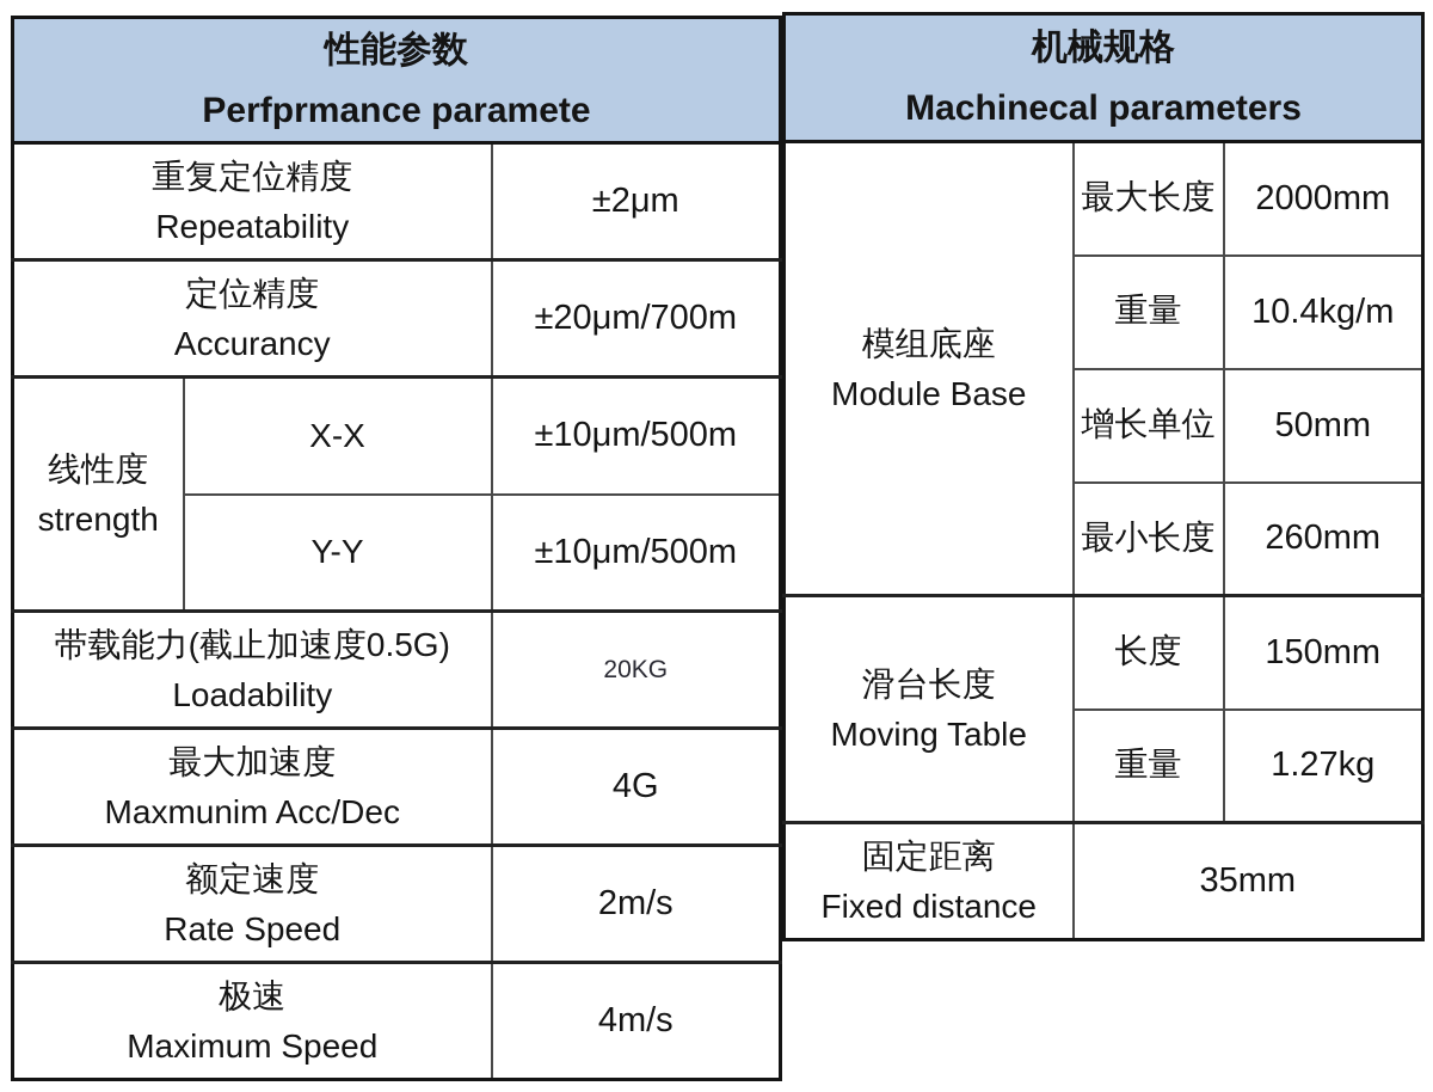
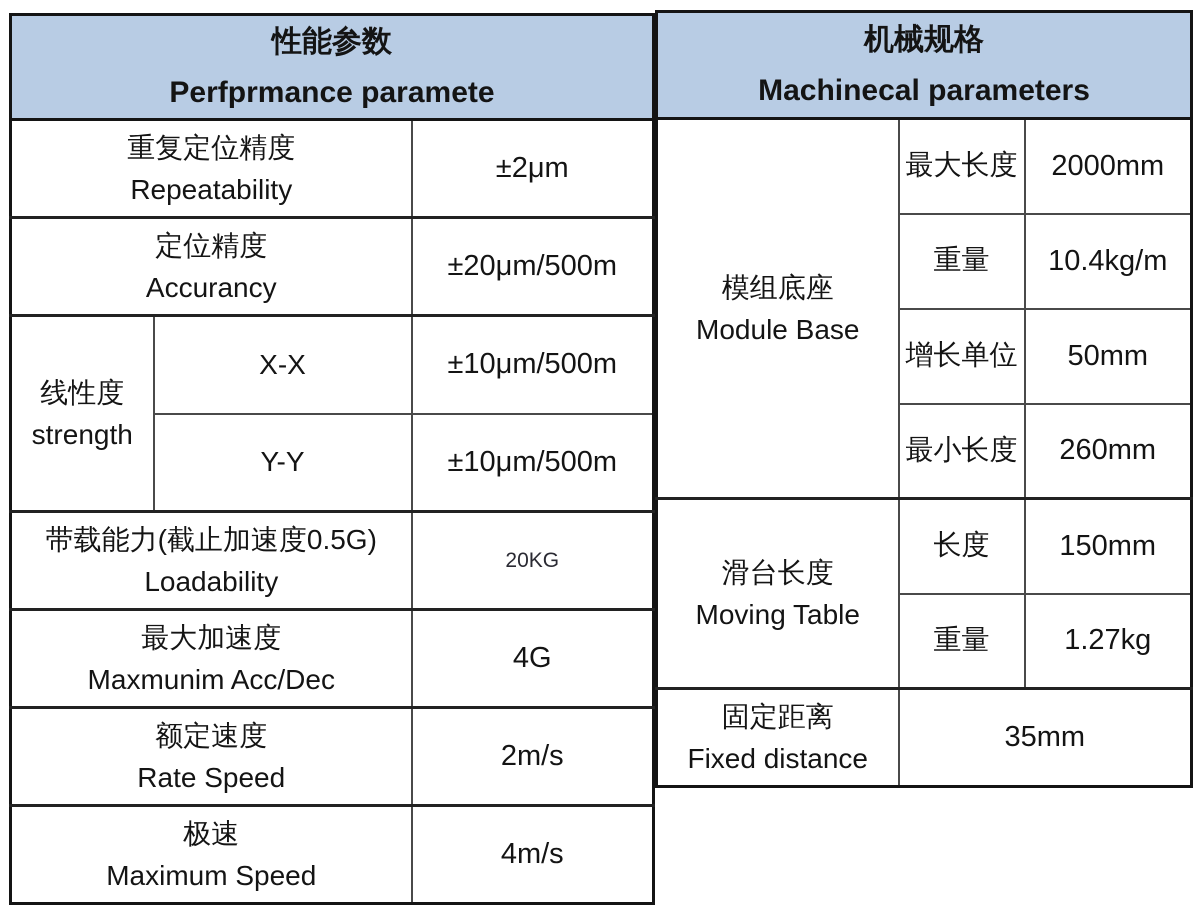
  性能参数 Perfprmance paramete
  重复定位精度 Repeatability	±2μm
- 定位精度 Accurancy	±20μm/700m
+ 定位精度 Accurancy	±20μm/500m
  线性度 strength	X-X	±10μm/500m
  Y-Y	±10μm/500m
  带载能力(截止加速度0.5G) Loadability	20KG
  最大加速度 Maxmunim Acc/Dec	4G
  额定速度 Rate Speed	2m/s
  极速 Maximum Speed	4m/s
  机械规格 Machinecal parameters
  模组底座 Module Base	最大长度	2000mm
  重量	10.4kg/m
  增长单位	50mm
  最小长度	260mm
  滑台长度 Moving Table	长度	150mm
  重量	1.27kg
  固定距离 Fixed distance	35mm
